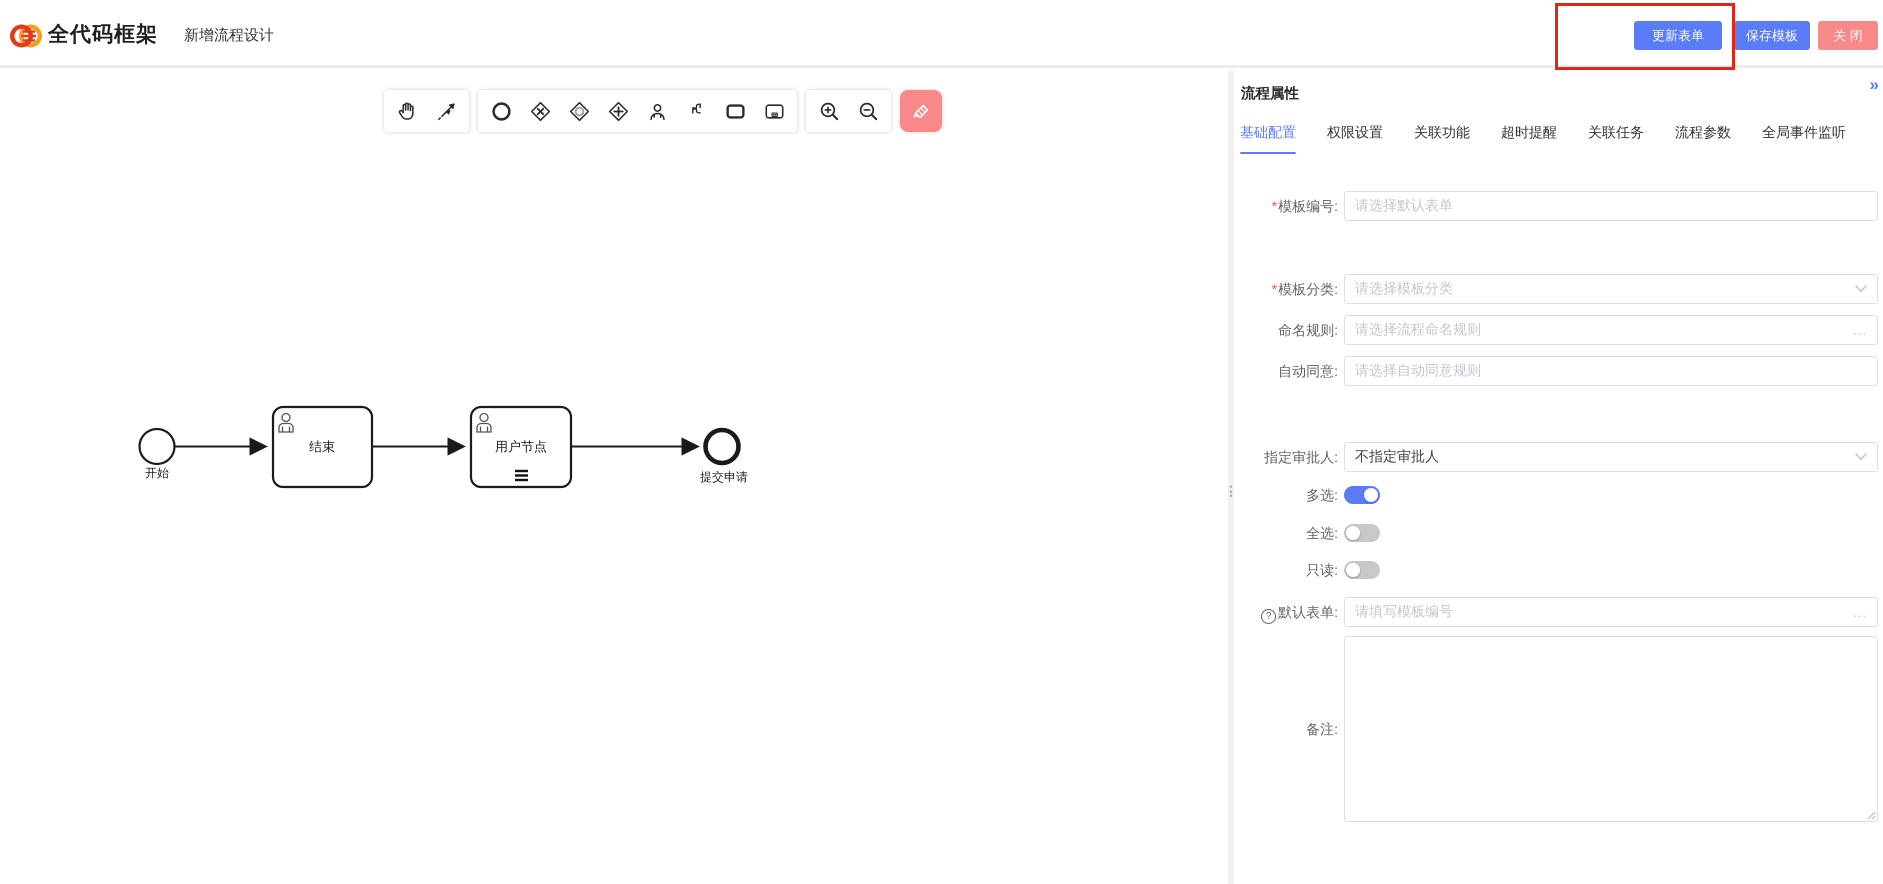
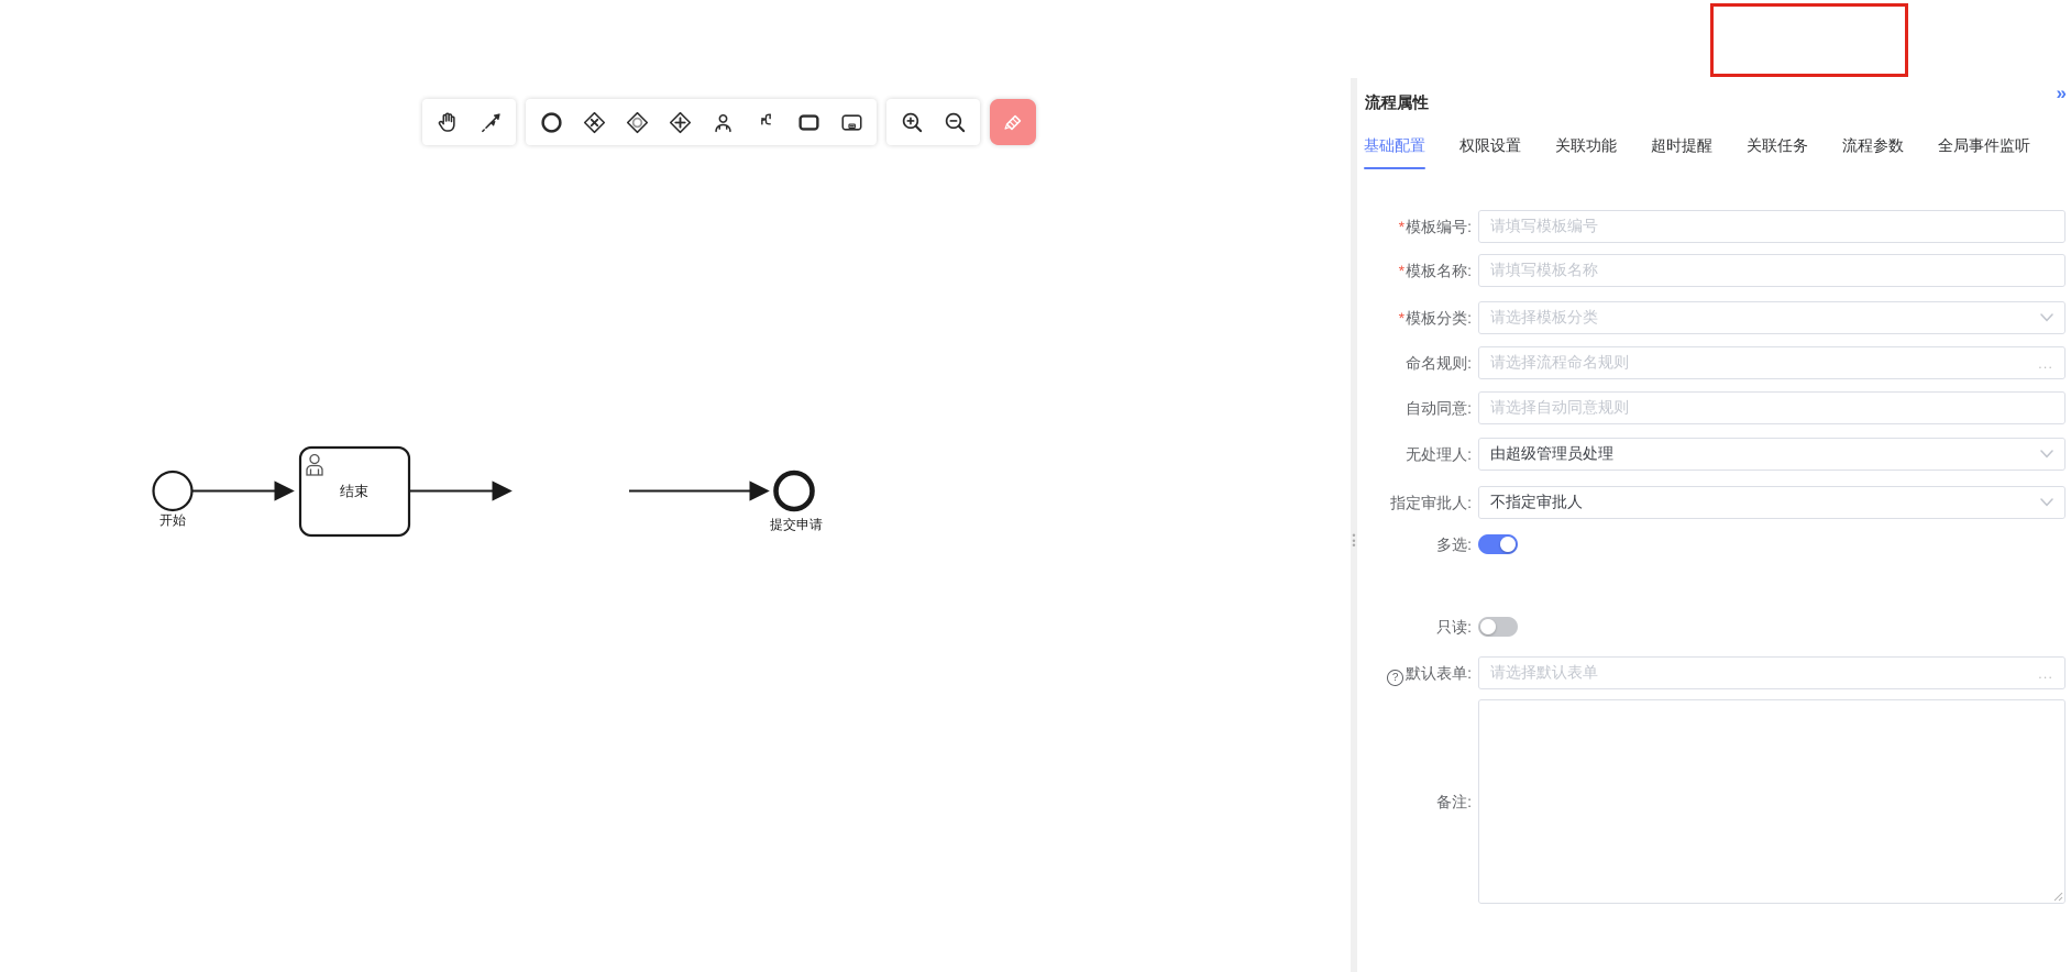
- 全代码框架
- 新增流程设计
- 更新表单
- 保存模板
- 关 闭
  开始
  结束
- 用户节点
  提交申请
  •
  •
  •
  流程属性
  »
  基础配置
  权限设置
  关联功能
  超时提醒
  关联任务
  流程参数
  全局事件监听
  *模板编号:
- 请选择默认表单
+ 请填写模板编号
+ *模板名称:
+ 请填写模板名称
  *模板分类:
  请选择模板分类
  命名规则:
  请选择流程命名规则
  ...
  自动同意:
  请选择自动同意规则
+ 无处理人:
+ 由超级管理员处理
  指定审批人:
  不指定审批人
  多选:
- 全选:
  只读:
  ? 默认表单:
- 请填写模板编号
+ 请选择默认表单
  ...
  备注:
